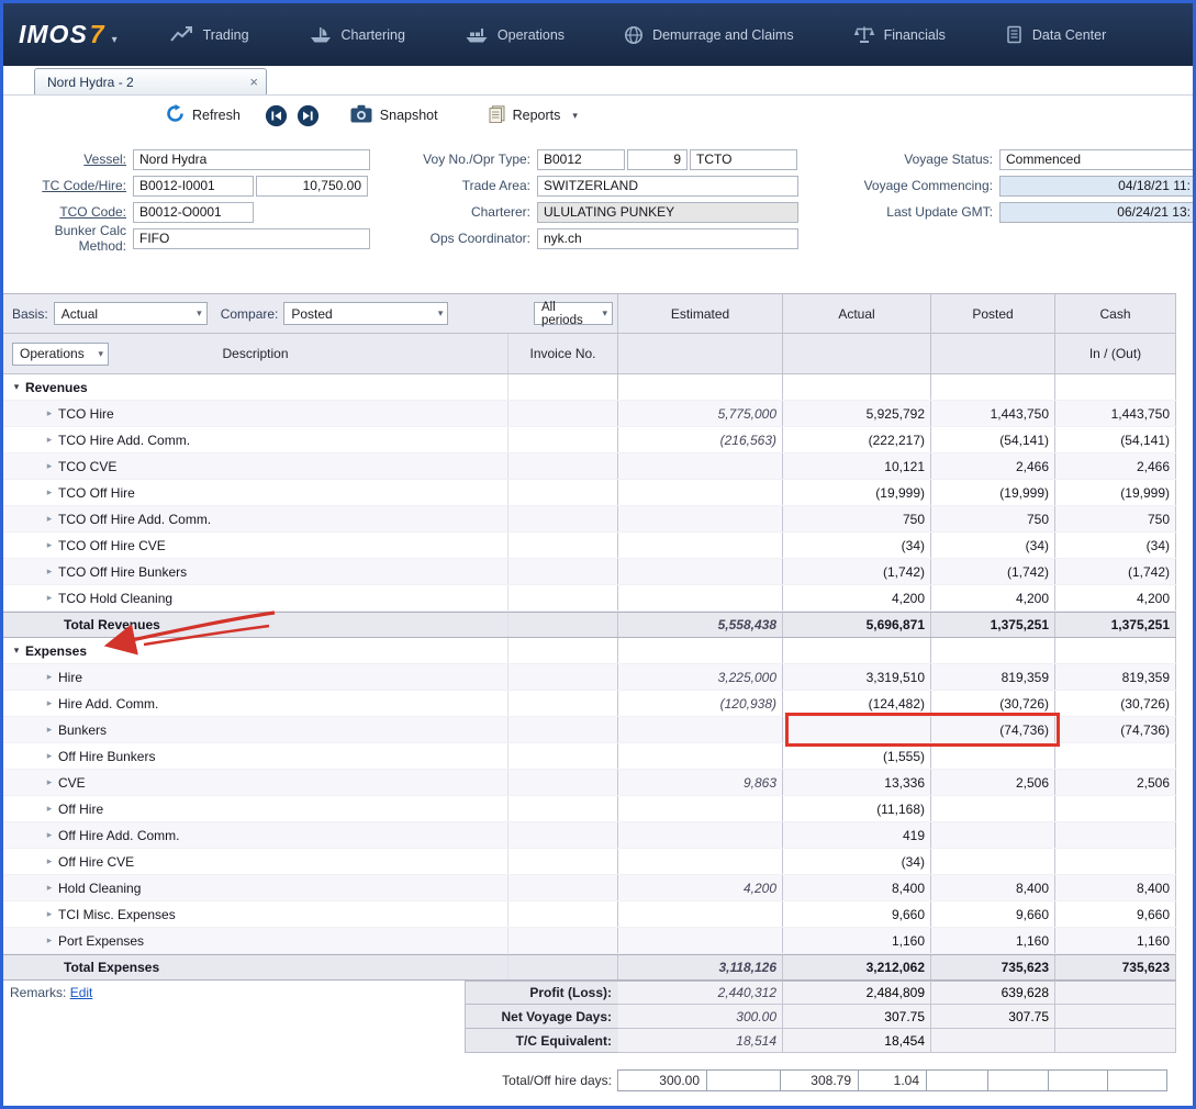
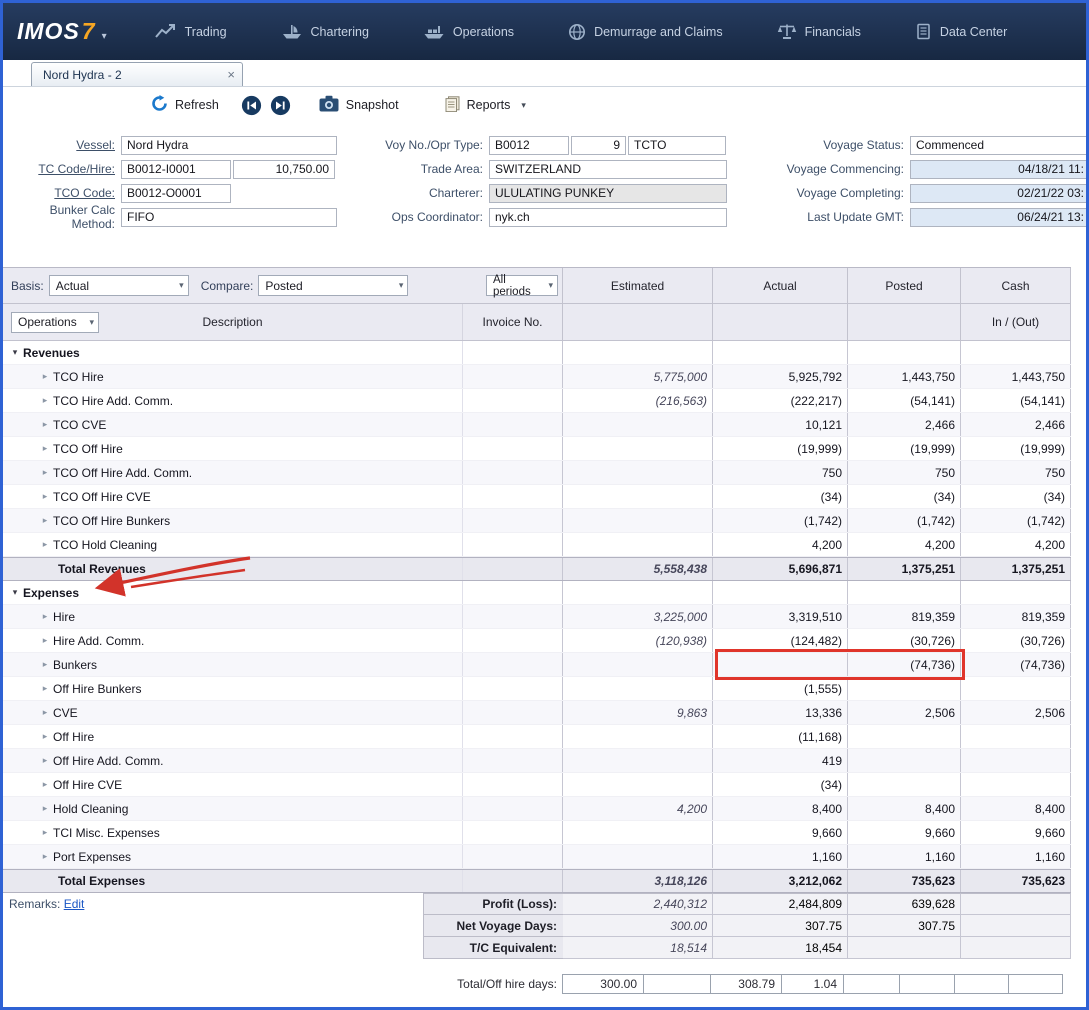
  IMOS
  7
  ▾
  Trading
  Chartering
  Operations
  Demurrage and Claims
  Financials
  Data Center
  Nord Hydra - 2
  ×
  Refresh
  Snapshot
  Reports
  ▾
  Vessel:
  Nord Hydra
  TC Code/Hire:
  B0012-I0001
  10,750.00
  TCO Code:
  B0012-O0001
  Bunker Calc Method:
  FIFO
  Voy No./Opr Type:
  B0012
  9
  TCTO
  Trade Area:
  SWITZERLAND
  Charterer:
  ULULATING PUNKEY
  Ops Coordinator:
  nyk.ch
  Voyage Status:
  Commenced
  Voyage Commencing:
  04/18/21 11:
+ Voyage Completing:
+ 02/21/22 03:
  Last Update GMT:
  06/24/21 13:
  Basis:
  Actual
  ▾
  Compare:
  Posted
  ▾
  All periods
  ▾
  Estimated
  Actual
  Posted
  Cash
  Operations
  ▾
  Description
  Invoice No.
  In / (Out)
  ▾
  Revenues
  ▸
  TCO Hire
  5,775,000
  5,925,792
  1,443,750
  1,443,750
  ▸
  TCO Hire Add. Comm.
  (216,563)
  (222,217)
  (54,141)
  (54,141)
  ▸
  TCO CVE
  10,121
  2,466
  2,466
  ▸
  TCO Off Hire
  (19,999)
  (19,999)
  (19,999)
  ▸
  TCO Off Hire Add. Comm.
  750
  750
  750
  ▸
  TCO Off Hire CVE
  (34)
  (34)
  (34)
  ▸
  TCO Off Hire Bunkers
  (1,742)
  (1,742)
  (1,742)
  ▸
  TCO Hold Cleaning
  4,200
  4,200
  4,200
  Total Revenues
  5,558,438
  5,696,871
  1,375,251
  1,375,251
  ▾
  Expenses
  ▸
  Hire
  3,225,000
  3,319,510
  819,359
  819,359
  ▸
  Hire Add. Comm.
  (120,938)
  (124,482)
  (30,726)
  (30,726)
  ▸
  Bunkers
  (74,736)
  (74,736)
  ▸
  Off Hire Bunkers
  (1,555)
  ▸
  CVE
  9,863
  13,336
  2,506
  2,506
  ▸
  Off Hire
  (11,168)
  ▸
  Off Hire Add. Comm.
  419
  ▸
  Off Hire CVE
  (34)
  ▸
  Hold Cleaning
  4,200
  8,400
  8,400
  8,400
  ▸
  TCI Misc. Expenses
  9,660
  9,660
  9,660
  ▸
  Port Expenses
  1,160
  1,160
  1,160
  Total Expenses
  3,118,126
  3,212,062
  735,623
  735,623
  Remarks: Edit
  Profit (Loss):
  2,440,312
  2,484,809
  639,628
  Net Voyage Days:
  300.00
  307.75
  307.75
  T/C Equivalent:
  18,514
  18,454
  Total/Off hire days:
  300.00
  308.79
  1.04
